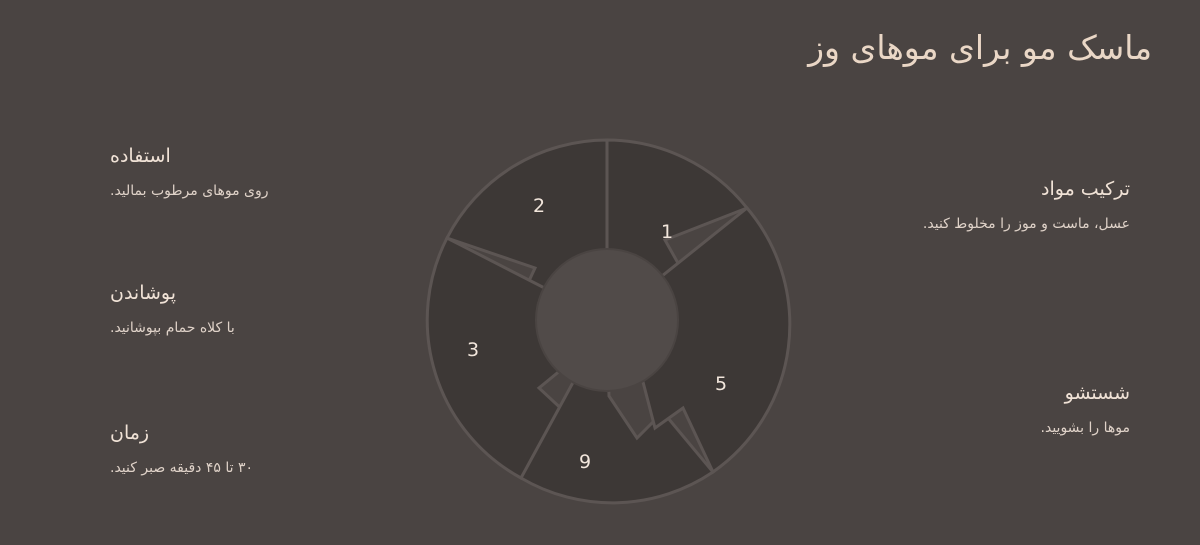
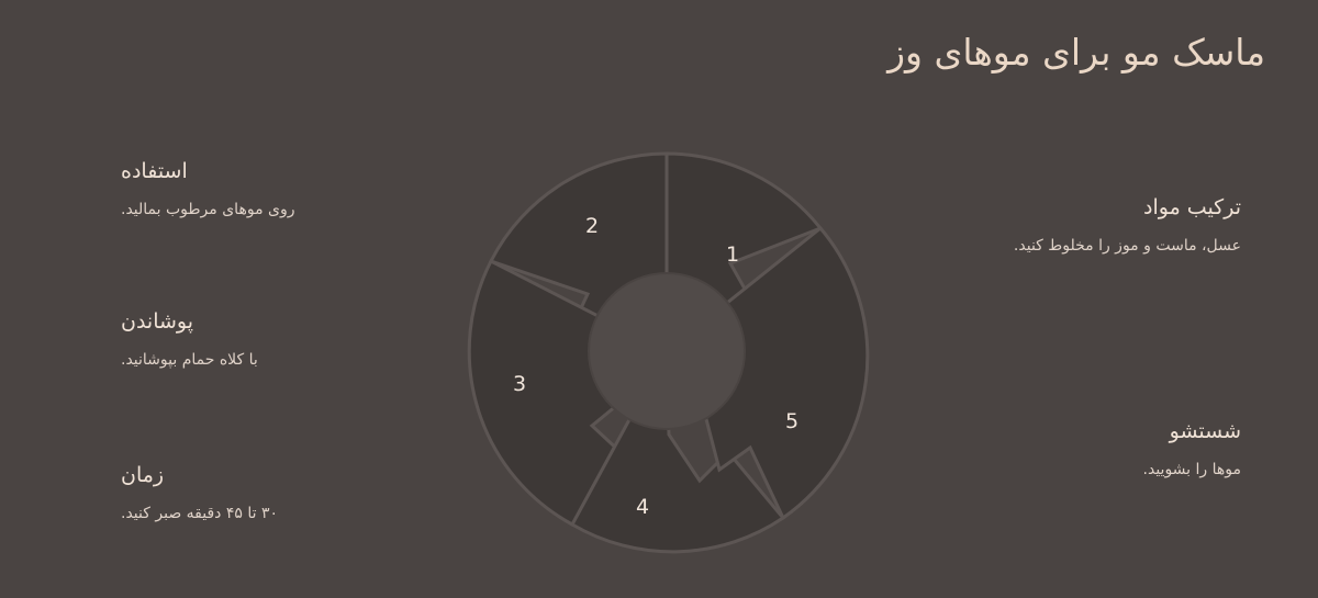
  ماسک مو برای موهای وز
  1
  2
  3
- 9
+ 4
  5
  ترکیب مواد
  عسل، ماست و موز را مخلوط کنید.
  استفاده
  روی موهای مرطوب بمالید.
  پوشاندن
  با کلاه حمام بپوشانید.
  زمان
  ۳۰ تا ۴۵ دقیقه صبر کنید.
  شستشو
  موها را بشویید.
